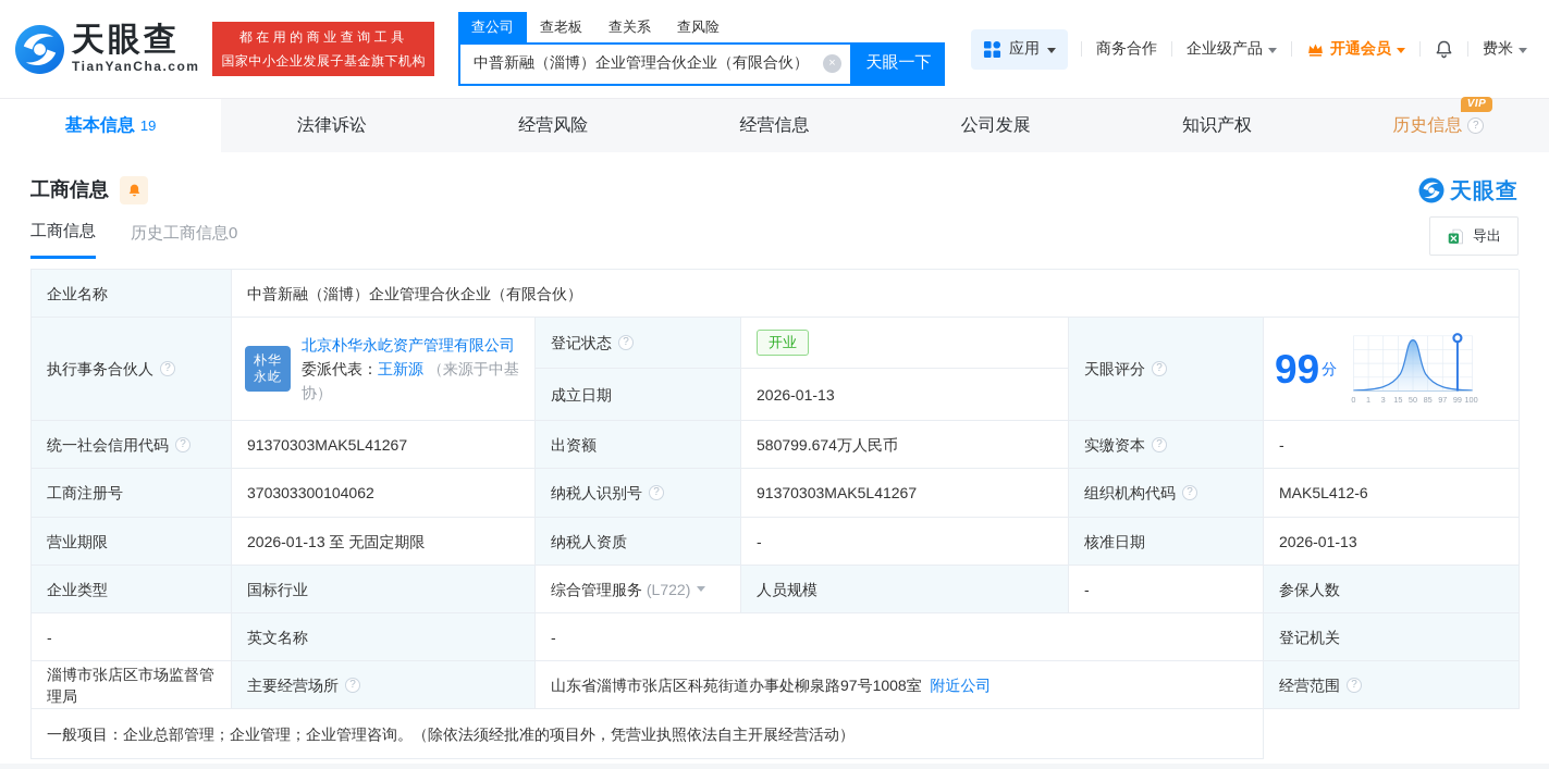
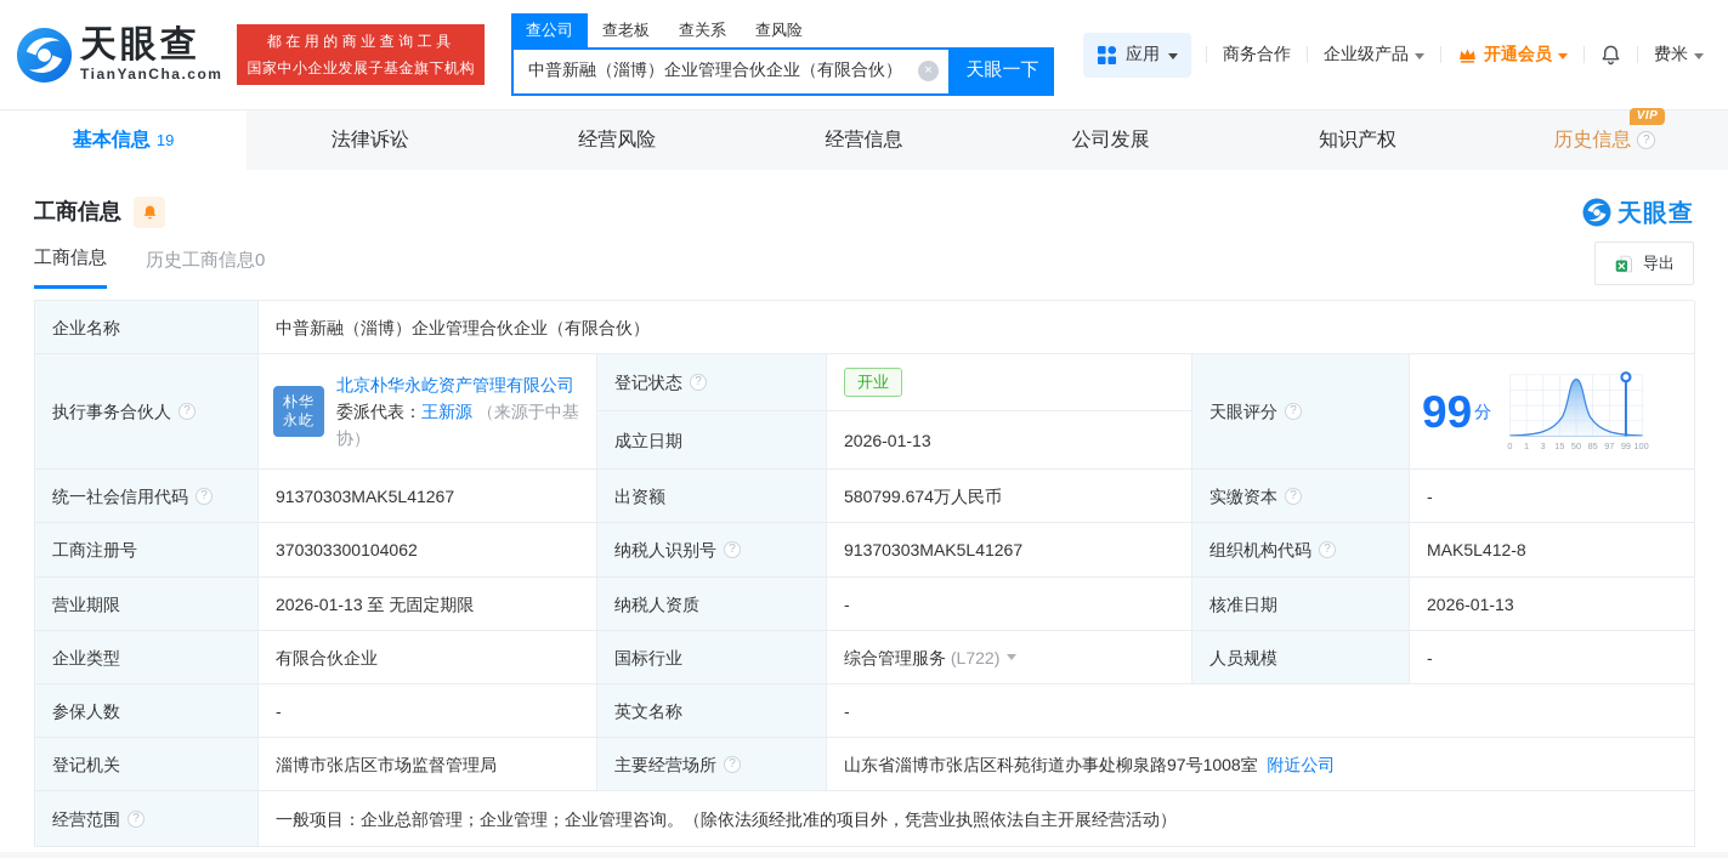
  天眼查
  TianYanCha.com
  都在用的商业查询工具
  国家中小企业发展子基金旗下机构
  查公司
  查老板
  查关系
  查风险
  中普新融（淄博）企业管理合伙企业（有限合伙）
  ×
  天眼一下
  应用
  商务合作
  企业级产品
  开通会员
  费米
  基本信息
  19
  法律诉讼
  经营风险
  经营信息
  公司发展
  知识产权
  历史信息
  VIP
  ?
  工商信息
  天眼查
  工商信息
  历史工商信息0
  导出
  企业名称
  中普新融（淄博）企业管理合伙企业（有限合伙）
  执行事务合伙人
  ?
  朴华
  永屹
  北京朴华永屹资产管理有限公司 委派代表：王新源 （来源于中基协）
  登记状态
  ?
  开业
  天眼评分
  ?
  99
  分
  0
  1
  3
  15
  50
  85
  97
  99
  100
  成立日期
  2026-01-13
  统一社会信用代码
  ?
  91370303MAK5L41267
  出资额
  580799.674万人民币
  实缴资本
  ?
  -
  工商注册号
  370303300104062
  纳税人识别号
  ?
  91370303MAK5L41267
  组织机构代码
  ?
- MAK5L412-6
+ MAK5L412-8
  营业期限
  2026-01-13 至 无固定期限
  纳税人资质
  -
  核准日期
  2026-01-13
  企业类型
+ 有限合伙企业
  国标行业
  综合管理服务
  (L722)
  人员规模
  -
  参保人数
  -
  英文名称
  -
  登记机关
  淄博市张店区市场监督管理局
  主要经营场所
  ?
  山东省淄博市张店区科苑街道办事处柳泉路97号1008室
  附近公司
  经营范围
  ?
  一般项目：企业总部管理；企业管理；企业管理咨询。（除依法须经批准的项目外，凭营业执照依法自主开展经营活动）
